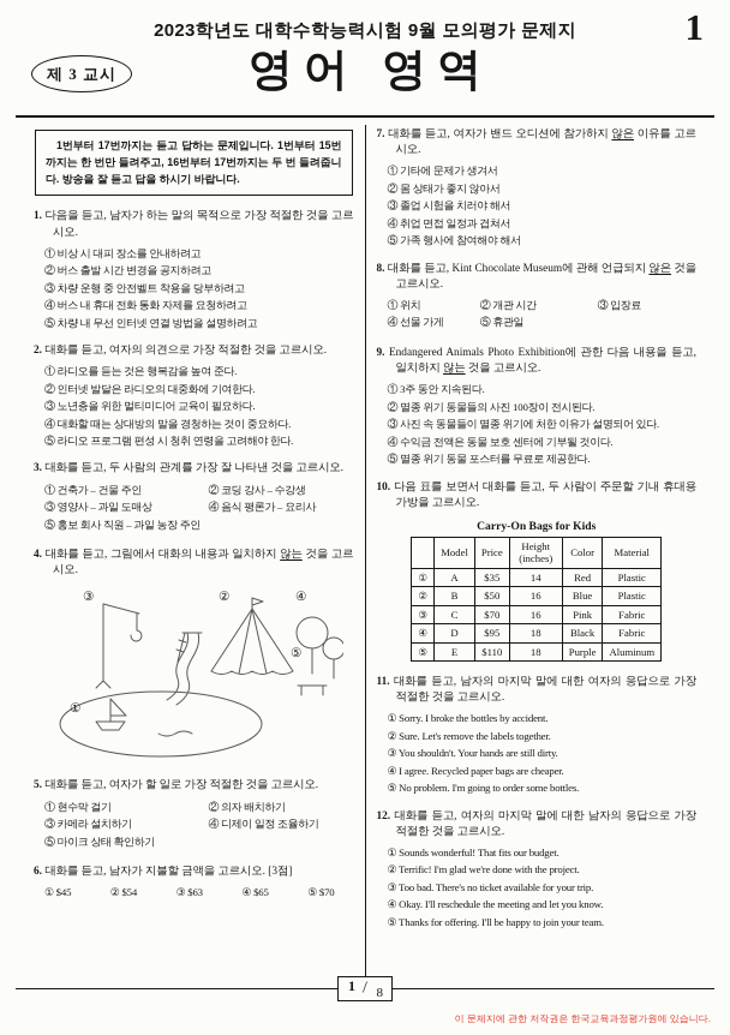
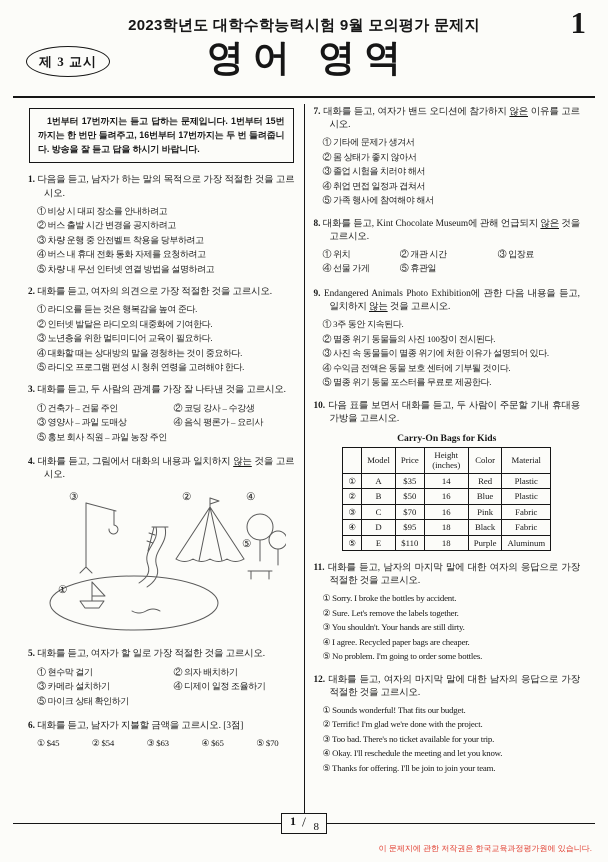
  2023학년도 대학수학능력시험 9월 모의평가 문제지
  1
  제 3 교시
  영어 영역
  1번부터 17번까지는 듣고 답하는 문제입니다. 1번부터 15번까지는 한 번만 들려주고, 16번부터 17번까지는 두 번 들려줍니다. 방송을 잘 듣고 답을 하시기 바랍니다.
  1. 다음을 듣고, 남자가 하는 말의 목적으로 가장 적절한 것을 고르시오.
  ① 비상 시 대피 장소를 안내하려고
  ② 버스 출발 시간 변경을 공지하려고
  ③ 차량 운행 중 안전벨트 착용을 당부하려고
  ④ 버스 내 휴대 전화 통화 자제를 요청하려고
  ⑤ 차량 내 무선 인터넷 연결 방법을 설명하려고
  2. 대화를 듣고, 여자의 의견으로 가장 적절한 것을 고르시오.
  ① 라디오를 듣는 것은 행복감을 높여 준다.
  ② 인터넷 발달은 라디오의 대중화에 기여한다.
  ③ 노년층을 위한 멀티미디어 교육이 필요하다.
  ④ 대화할 때는 상대방의 말을 경청하는 것이 중요하다.
  ⑤ 라디오 프로그램 편성 시 청취 연령을 고려해야 한다.
  3. 대화를 듣고, 두 사람의 관계를 가장 잘 나타낸 것을 고르시오.
  ① 건축가 – 건물 주인
  ② 코딩 강사 – 수강생
  ③ 영양사 – 과일 도매상
  ④ 음식 평론가 – 요리사
  ⑤ 홍보 회사 직원 – 과일 농장 주인
  4. 대화를 듣고, 그림에서 대화의 내용과 일치하지 않는 것을 고르시오.
  ①
  ②
  ③
  ④
  ⑤
  5. 대화를 듣고, 여자가 할 일로 가장 적절한 것을 고르시오.
  ① 현수막 걸기
  ② 의자 배치하기
  ③ 카메라 설치하기
  ④ 디제이 일정 조율하기
  ⑤ 마이크 상태 확인하기
  6. 대화를 듣고, 남자가 지불할 금액을 고르시오. [3점]
  ① $45
  ② $54
  ③ $63
  ④ $65
  ⑤ $70
  7. 대화를 듣고, 여자가 밴드 오디션에 참가하지 않은 이유를 고르시오.
  ① 기타에 문제가 생겨서
  ② 몸 상태가 좋지 않아서
  ③ 졸업 시험을 치러야 해서
  ④ 취업 면접 일정과 겹쳐서
  ⑤ 가족 행사에 참여해야 해서
  8. 대화를 듣고, Kint Chocolate Museum에 관해 언급되지 않은 것을 고르시오.
  ① 위치
  ② 개관 시간
  ③ 입장료
  ④ 선물 가게
  ⑤ 휴관일
  9. Endangered Animals Photo Exhibition에 관한 다음 내용을 듣고, 일치하지 않는 것을 고르시오.
  ① 3주 동안 지속된다.
  ② 멸종 위기 동물들의 사진 100장이 전시된다.
  ③ 사진 속 동물들이 멸종 위기에 처한 이유가 설명되어 있다.
  ④ 수익금 전액은 동물 보호 센터에 기부될 것이다.
  ⑤ 멸종 위기 동물 포스터를 무료로 제공한다.
  10. 다음 표를 보면서 대화를 듣고, 두 사람이 주문할 기내 휴대용 가방을 고르시오.
  Carry-On Bags for Kids
  	Model	Price	Height (inches)	Color	Material
  ①	A	$35	14	Red	Plastic
  ②	B	$50	16	Blue	Plastic
  ③	C	$70	16	Pink	Fabric
  ④	D	$95	18	Black	Fabric
  ⑤	E	$110	18	Purple	Aluminum
  11. 대화를 듣고, 남자의 마지막 말에 대한 여자의 응답으로 가장 적절한 것을 고르시오.
  ① Sorry. I broke the bottles by accident.
  ② Sure. Let's remove the labels together.
  ③ You shouldn't. Your hands are still dirty.
  ④ I agree. Recycled paper bags are cheaper.
  ⑤ No problem. I'm going to order some bottles.
  12. 대화를 듣고, 여자의 마지막 말에 대한 남자의 응답으로 가장 적절한 것을 고르시오.
  ① Sounds wonderful! That fits our budget.
  ② Terrific! I'm glad we're done with the project.
  ③ Too bad. There's no ticket available for your trip.
  ④ Okay. I'll reschedule the meeting and let you know.
- ⑤ Thanks for offering. I'll be happy to join your team.
+ ⑤ Thanks for offering. I'll be join to join your team.
  1
  /
  8
  이 문제지에 관한 저작권은 한국교육과정평가원에 있습니다.
